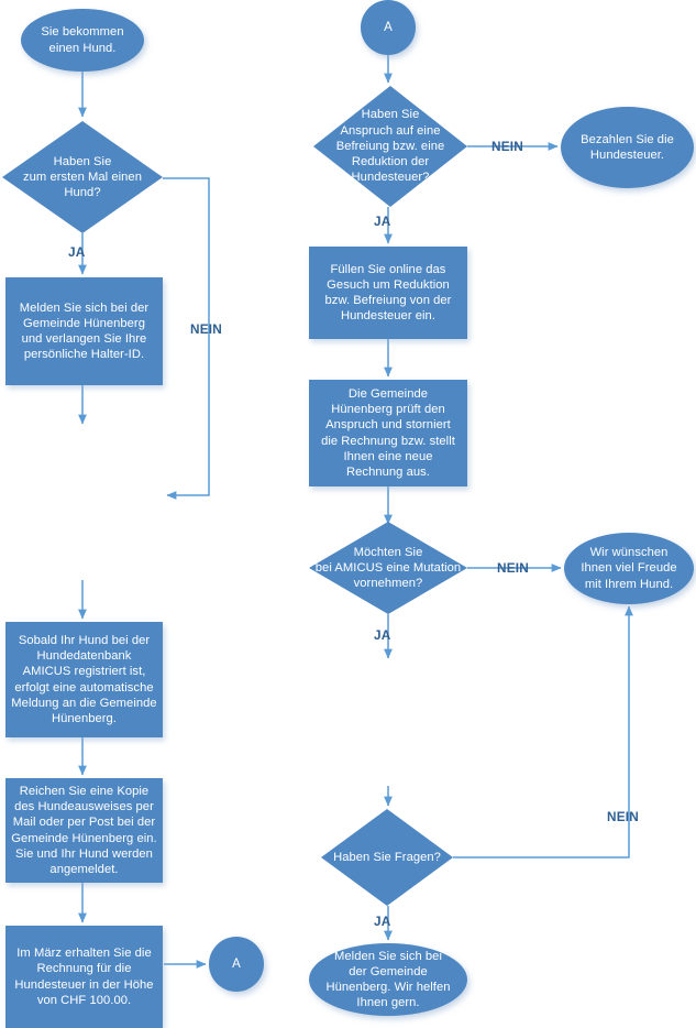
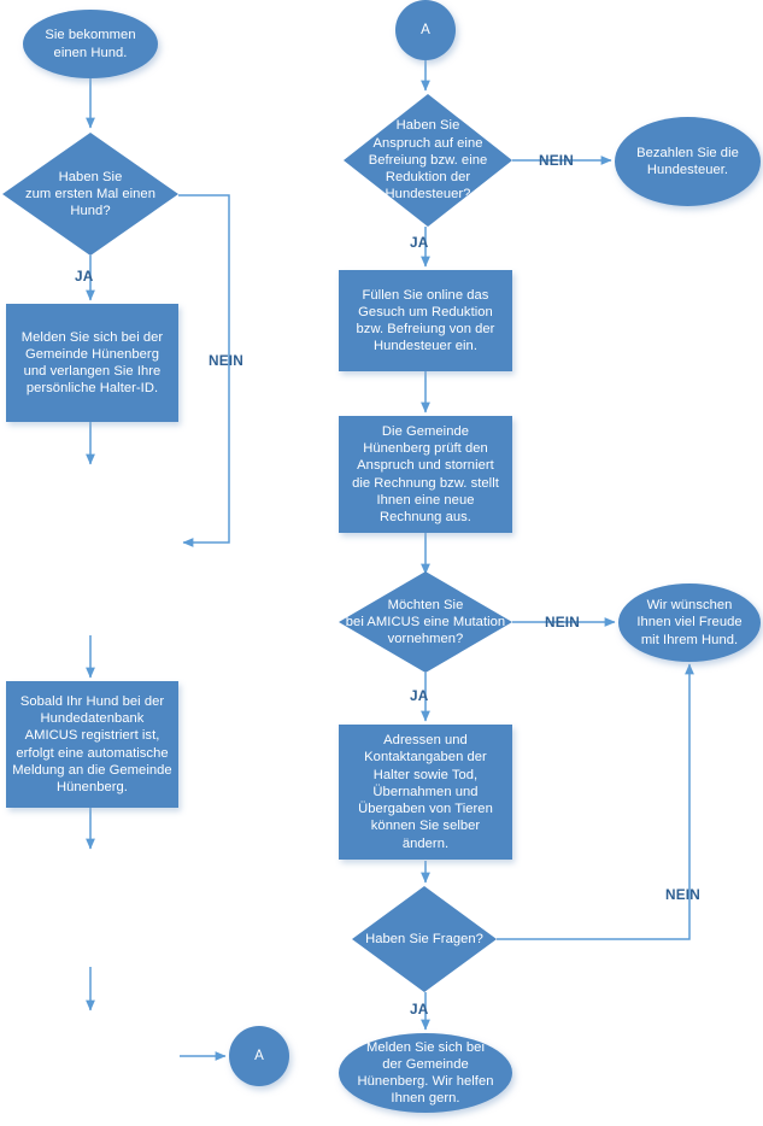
  Sie bekommen
  einen Hund.
  Haben Sie
  zum ersten Mal einen
  Hund?
  JA
  NEIN
  Melden Sie sich bei der
  Gemeinde Hünenberg
  und verlangen Sie Ihre
  persönliche Halter-ID.
  Sobald Ihr Hund bei der
  Hundedatenbank
  AMICUS registriert ist,
  erfolgt eine automatische
  Meldung an die Gemeinde
  Hünenberg.
- Reichen Sie eine Kopie
- des Hundeausweises per
- Mail oder per Post bei der
- Gemeinde Hünenberg ein.
- Sie und Ihr Hund werden
- angemeldet.
- Im März erhalten Sie die
- Rechnung für die
- Hundesteuer in der Höhe
- von CHF 100.00.
  A
  A
  Haben Sie
  Anspruch auf eine
  Befreiung bzw. eine
  Reduktion der
  Hundesteuer?
  NEIN
  JA
  Bezahlen Sie die
  Hundesteuer.
  Füllen Sie online das
  Gesuch um Reduktion
  bzw. Befreiung von der
  Hundesteuer ein.
  Die Gemeinde
  Hünenberg prüft den
  Anspruch und storniert
  die Rechnung bzw. stellt
  Ihnen eine neue
  Rechnung aus.
  Möchten Sie
  bei AMICUS eine Mutation
  vornehmen?
  NEIN
  JA
  Wir wünschen
  Ihnen viel Freude
  mit Ihrem Hund.
+ Adressen und
+ Kontaktangaben der
+ Halter sowie Tod,
+ Übernahmen und
+ Übergaben von Tieren
+ können Sie selber
+ ändern.
  Haben Sie Fragen?
  NEIN
  JA
  Melden Sie sich bei
  der Gemeinde
  Hünenberg. Wir helfen
  Ihnen gern.
